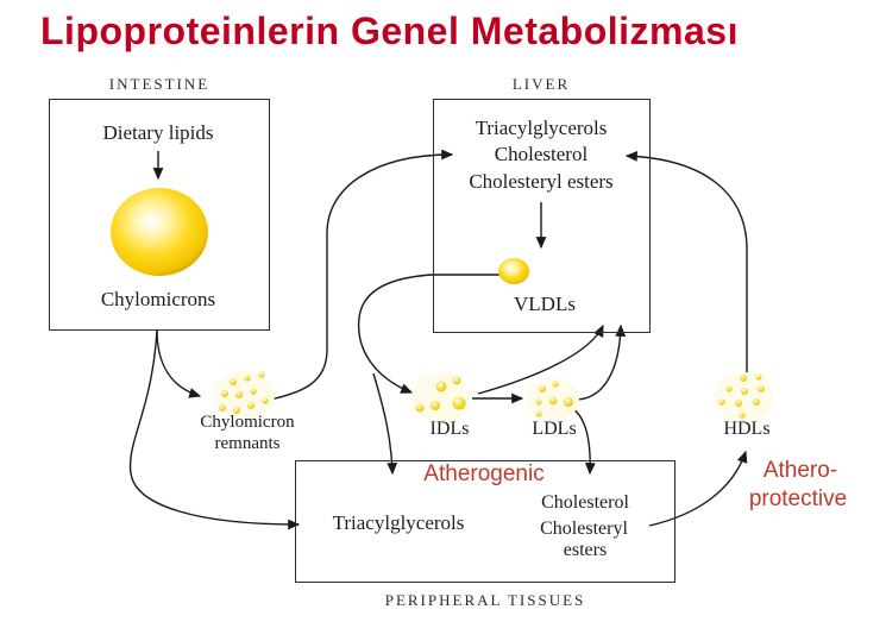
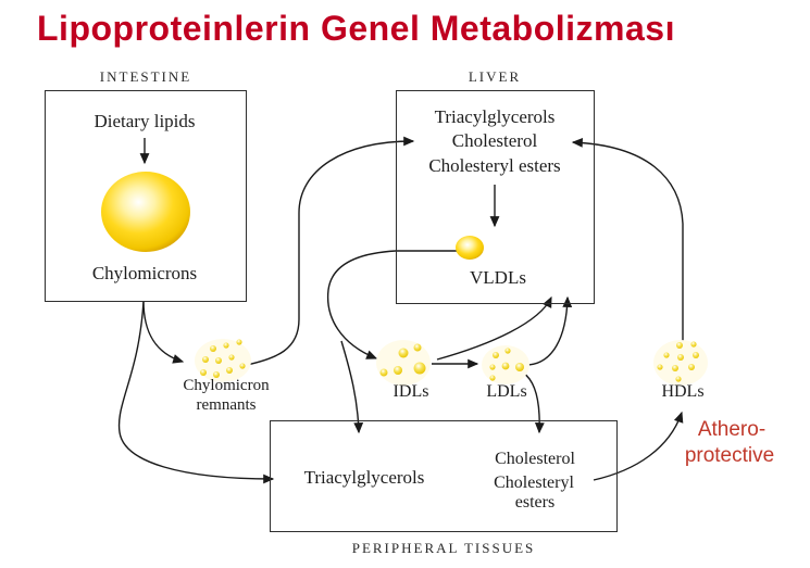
  Lipoproteinlerin Genel Metabolizması
  INTESTINE
  Dietary lipids
  Chylomicrons
  LIVER
  Triacylglycerols
  Cholesterol
  Cholesteryl esters
  VLDLs
  Chylomicron
  remnants
  IDLs
  LDLs
  HDLs
- Atherogenic
  Triacylglycerols
  Cholesterol
  Cholesteryl
  esters
  PERIPHERAL TISSUES
  Athero-
  protective
